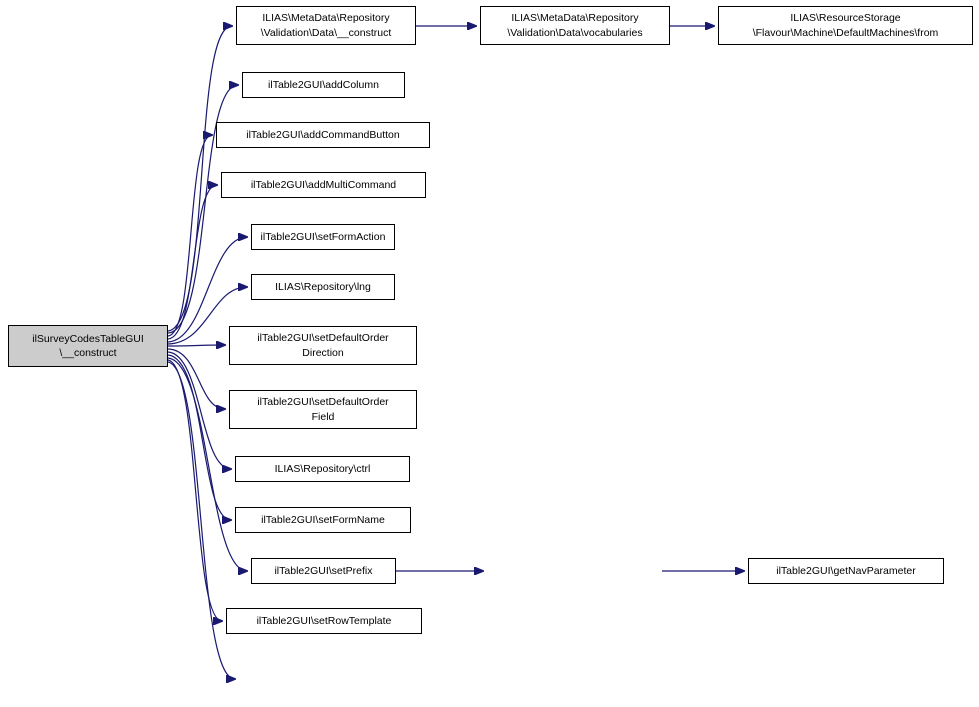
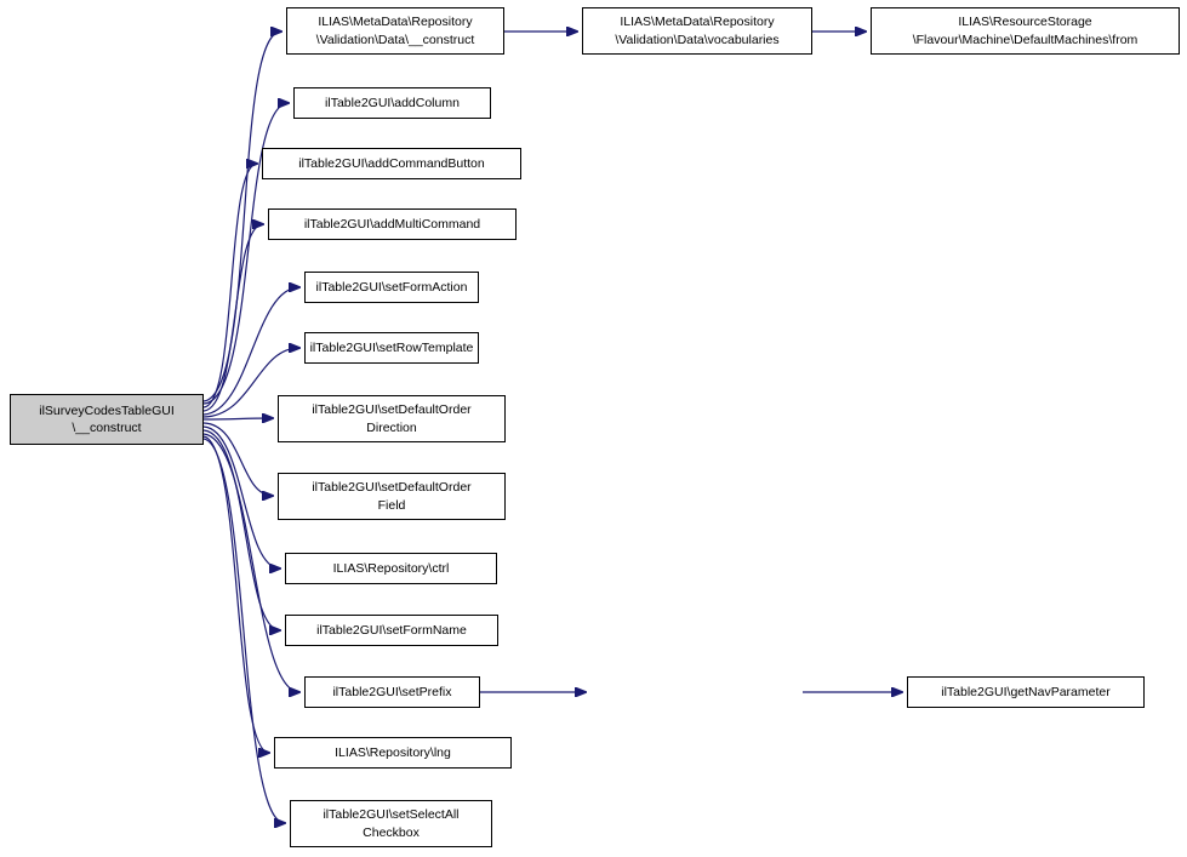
  ilSurveyCodesTableGUI
  \__construct
  ILIAS\MetaData\Repository
  \Validation\Data\__construct
  ILIAS\MetaData\Repository
  \Validation\Data\vocabularies
  ILIAS\ResourceStorage
  \Flavour\Machine\DefaultMachines\from
  ilTable2GUI\addColumn
  ilTable2GUI\addCommandButton
  ilTable2GUI\addMultiCommand
  ilTable2GUI\setFormAction
- ILIAS\Repository\lng
+ ilTable2GUI\setRowTemplate
  ilTable2GUI\setDefaultOrder
  Direction
  ilTable2GUI\setDefaultOrder
  Field
  ILIAS\Repository\ctrl
  ilTable2GUI\setFormName
  ilTable2GUI\setPrefix
- ilTable2GUI\setRowTemplate
+ ILIAS\Repository\lng
+ ilTable2GUI\setSelectAll
+ Checkbox
  ilTable2GUI\getNavParameter
